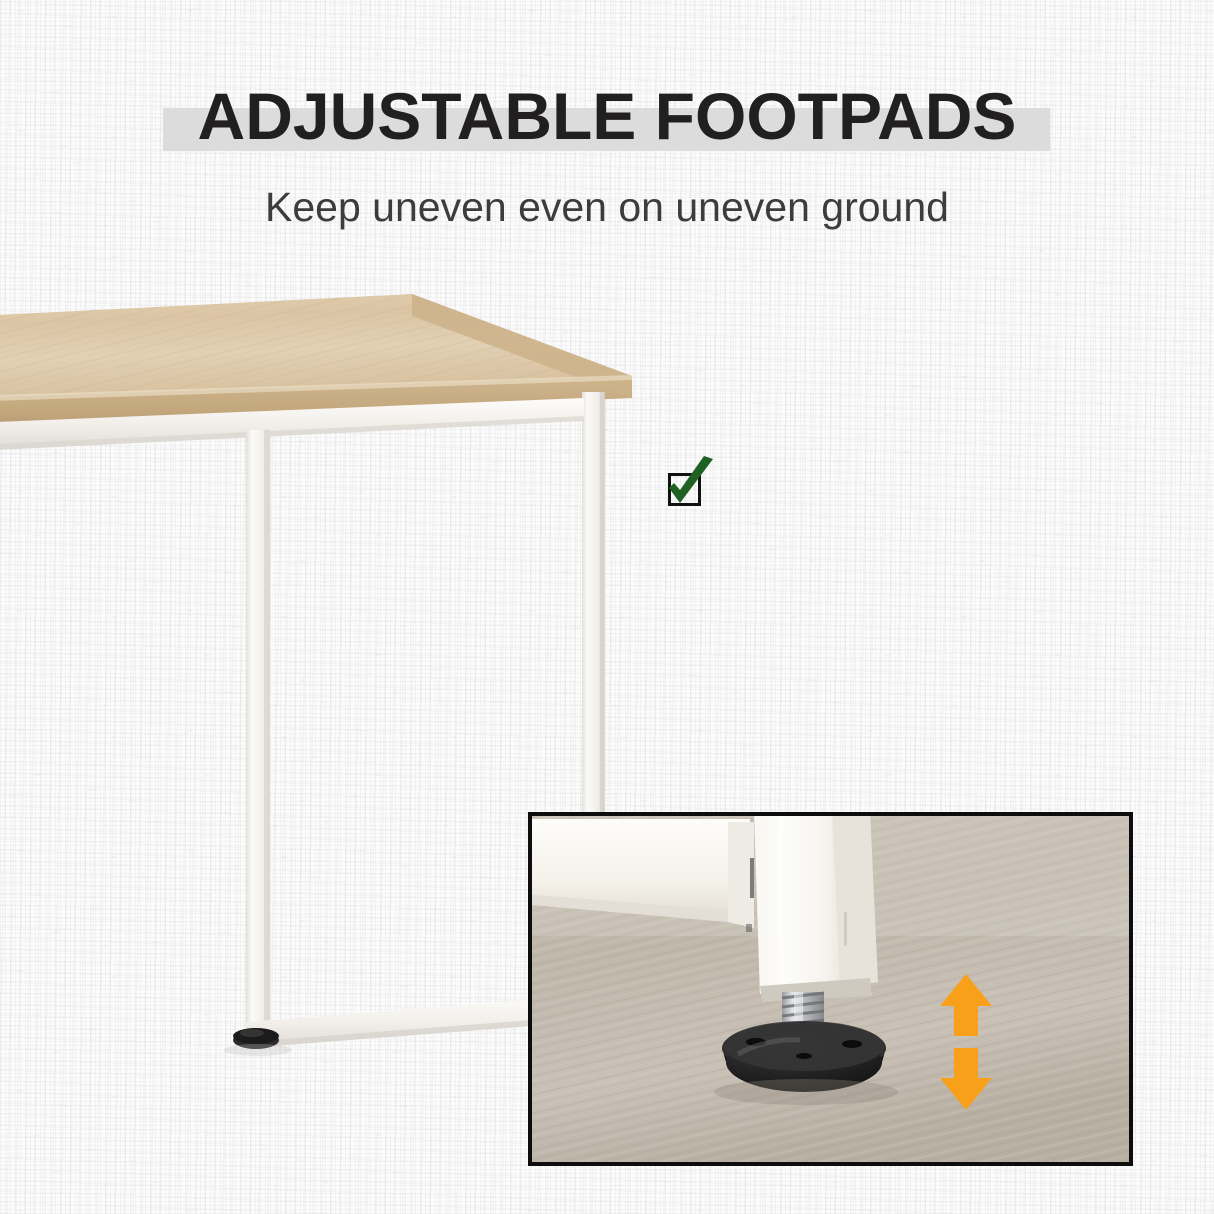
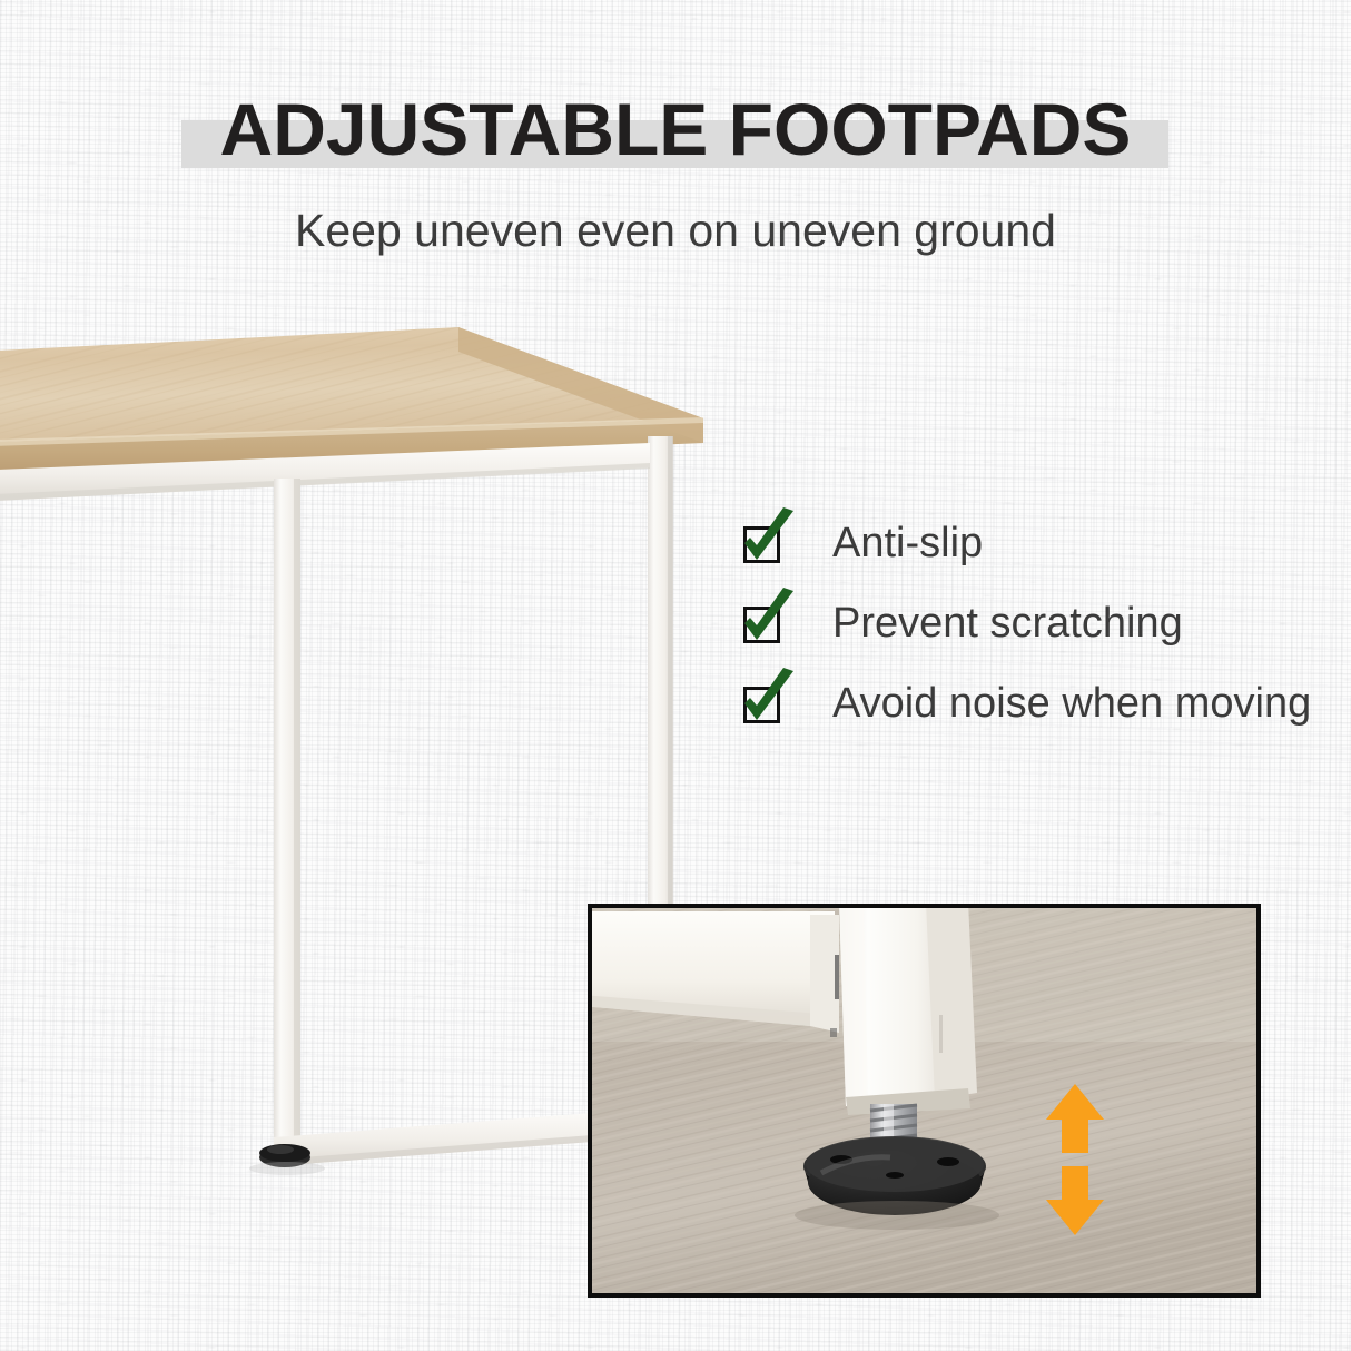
  ADJUSTABLE FOOTPADS
  Keep uneven even on uneven ground
+ Anti-slip
+ Prevent scratching
+ Avoid noise when moving
